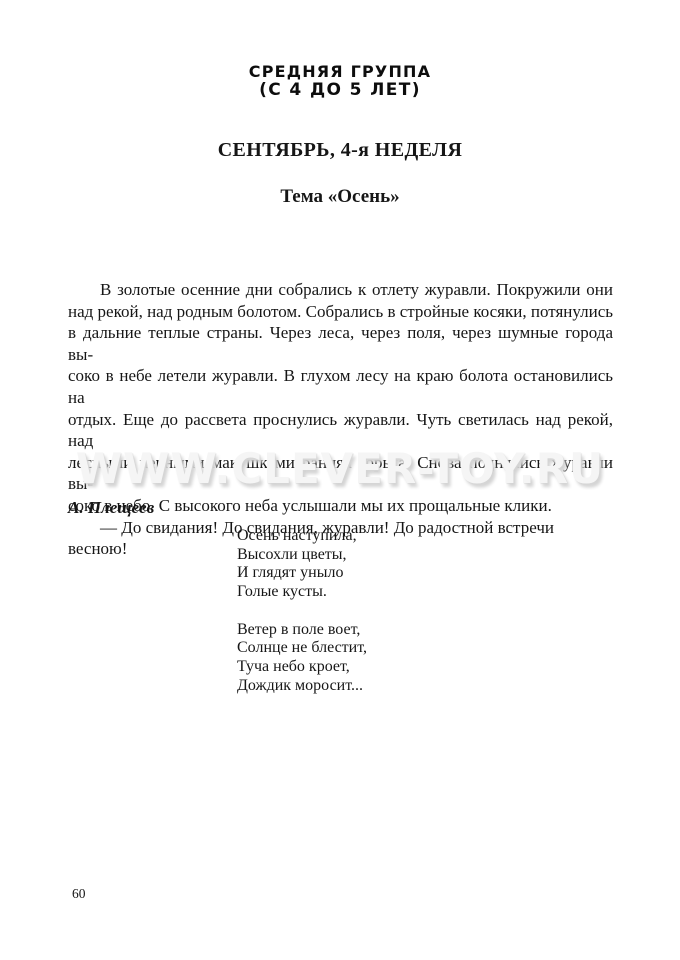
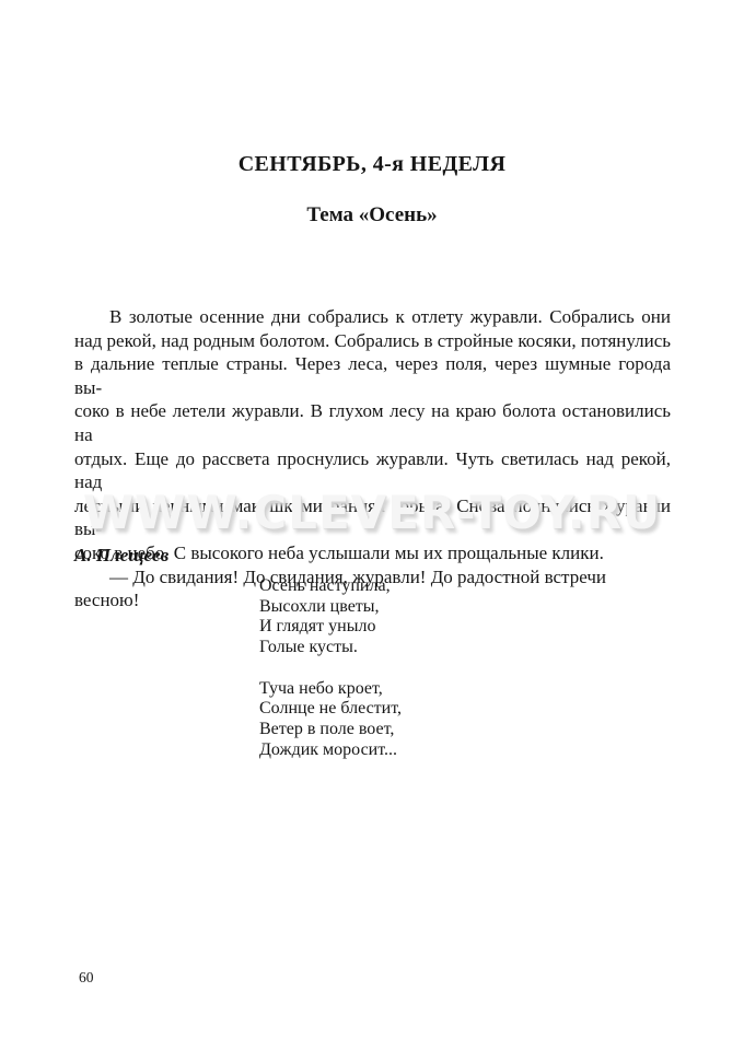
- СРЕДНЯЯ ГРУППА
- (С 4 ДО 5 ЛЕТ)
  СЕНТЯБРЬ, 4-я НЕДЕЛЯ
  Тема «Осень»
- В золотые осенние дни собрались к отлету журавли. Покружили они
+ В золотые осенние дни собрались к отлету журавли. Собрались они
  над рекой, над родным болотом. Собрались в стройные косяки, потянулись
  в дальние теплые страны. Через леса, через поля, через шумные города вы-
  соко в небе летели журавли. В глухом лесу на краю болота остановились на
  отдых. Еще до рассвета проснулись журавли. Чуть светилась над рекой, над
  лесными черными макушками ранняя зорька. Снова поднялись журавли вы-
  соко в небо. С высокого неба услышали мы их прощальные клики.
  — До свидания! До свидания, журавли! До радостной встречи весною!
  WWW.CLEVER-TOY.RU
  А. Плещеев
  Осень наступила,
  Высохли цветы,
  И глядят уныло
  Голые кусты.
- Ветер в поле воет,
+ Туча небо кроет,
  Солнце не блестит,
- Туча небо кроет,
+ Ветер в поле воет,
  Дождик моросит...
  60
